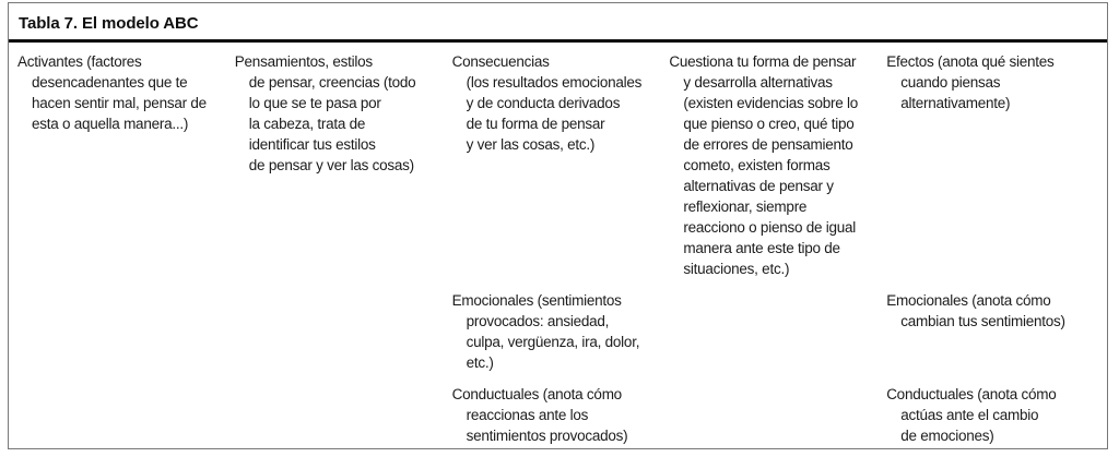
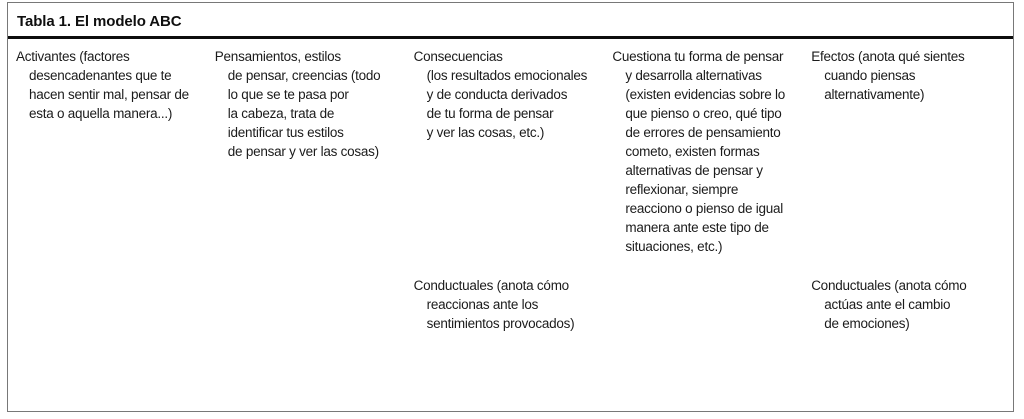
- Tabla 7. El modelo ABC
+ Tabla 1. El modelo ABC
  Activantes (factores
  desencadenantes que te
  hacen sentir mal, pensar de
  esta o aquella manera...)
  Pensamientos, estilos
  de pensar, creencias (todo
  lo que se te pasa por
  la cabeza, trata de
  identificar tus estilos
  de pensar y ver las cosas)
  Consecuencias
  (los resultados emocionales
  y de conducta derivados
  de tu forma de pensar
  y ver las cosas, etc.)
  Cuestiona tu forma de pensar
  y desarrolla alternativas
  (existen evidencias sobre lo
  que pienso o creo, qué tipo
  de errores de pensamiento
  cometo, existen formas
  alternativas de pensar y
  reflexionar, siempre
  reacciono o pienso de igual
  manera ante este tipo de
  situaciones, etc.)
  Efectos (anota qué sientes
  cuando piensas
  alternativamente)
- Emocionales (sentimientos
- provocados: ansiedad,
- culpa, vergüenza, ira, dolor,
- etc.)
- Emocionales (anota cómo
- cambian tus sentimientos)
  Conductuales (anota cómo
  reaccionas ante los
  sentimientos provocados)
  Conductuales (anota cómo
  actúas ante el cambio
  de emociones)
